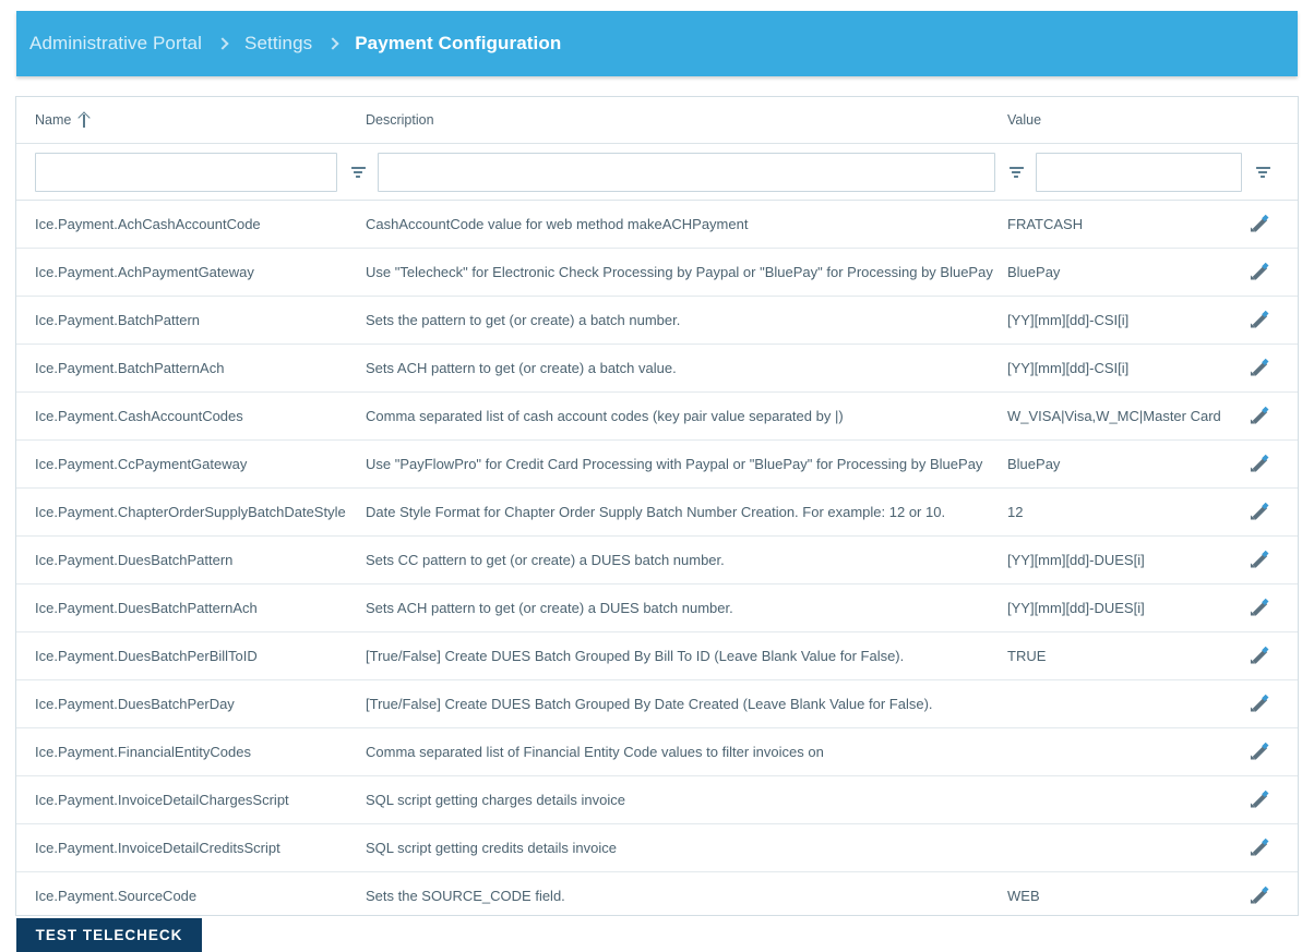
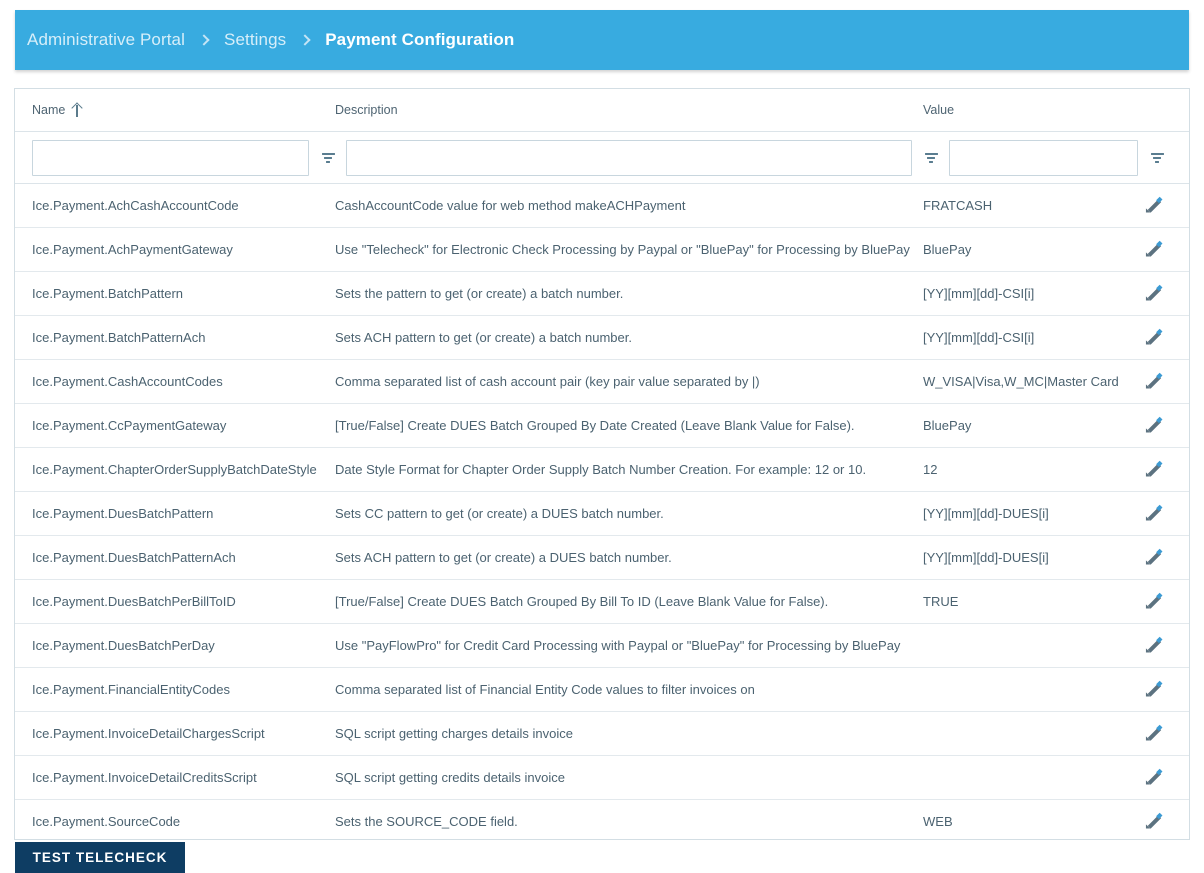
  Administrative Portal
  Settings
  Payment Configuration
  Name
  Description
  Value
  Ice.Payment.AchCashAccountCode
  CashAccountCode value for web method makeACHPayment
  FRATCASH
  Ice.Payment.AchPaymentGateway
  Use "Telecheck" for Electronic Check Processing by Paypal or "BluePay" for Processing by BluePay
  BluePay
  Ice.Payment.BatchPattern
  Sets the pattern to get (or create) a batch number.
  [YY][mm][dd]-CSI[i]
  Ice.Payment.BatchPatternAch
- Sets ACH pattern to get (or create) a batch value.
+ Sets ACH pattern to get (or create) a batch number.
  [YY][mm][dd]-CSI[i]
  Ice.Payment.CashAccountCodes
- Comma separated list of cash account codes (key pair value separated by |)
+ Comma separated list of cash account pair (key pair value separated by |)
  W_VISA|Visa,W_MC|Master Card
  Ice.Payment.CcPaymentGateway
- Use "PayFlowPro" for Credit Card Processing with Paypal or "BluePay" for Processing by BluePay
+ [True/False] Create DUES Batch Grouped By Date Created (Leave Blank Value for False).
  BluePay
  Ice.Payment.ChapterOrderSupplyBatchDateStyle
  Date Style Format for Chapter Order Supply Batch Number Creation. For example: 12 or 10.
  12
  Ice.Payment.DuesBatchPattern
  Sets CC pattern to get (or create) a DUES batch number.
  [YY][mm][dd]-DUES[i]
  Ice.Payment.DuesBatchPatternAch
  Sets ACH pattern to get (or create) a DUES batch number.
  [YY][mm][dd]-DUES[i]
  Ice.Payment.DuesBatchPerBillToID
  [True/False] Create DUES Batch Grouped By Bill To ID (Leave Blank Value for False).
  TRUE
  Ice.Payment.DuesBatchPerDay
- [True/False] Create DUES Batch Grouped By Date Created (Leave Blank Value for False).
+ Use "PayFlowPro" for Credit Card Processing with Paypal or "BluePay" for Processing by BluePay
  Ice.Payment.FinancialEntityCodes
  Comma separated list of Financial Entity Code values to filter invoices on
  Ice.Payment.InvoiceDetailChargesScript
  SQL script getting charges details invoice
  Ice.Payment.InvoiceDetailCreditsScript
  SQL script getting credits details invoice
  Ice.Payment.SourceCode
  Sets the SOURCE_CODE field.
  WEB
  TEST TELECHECK
